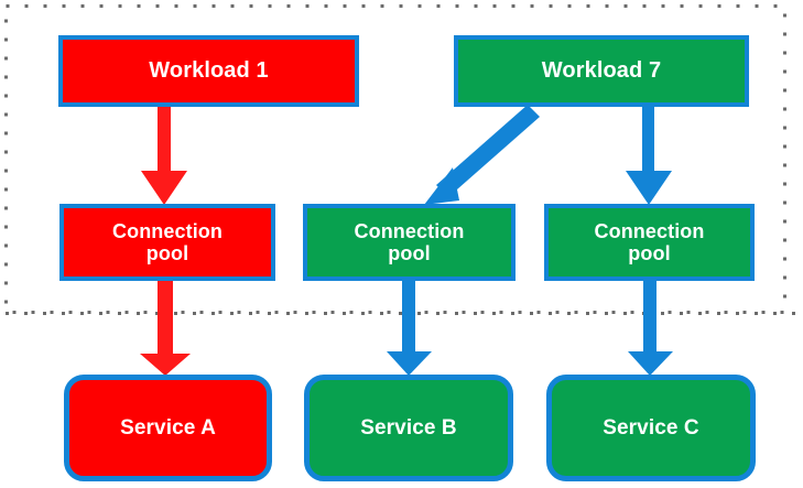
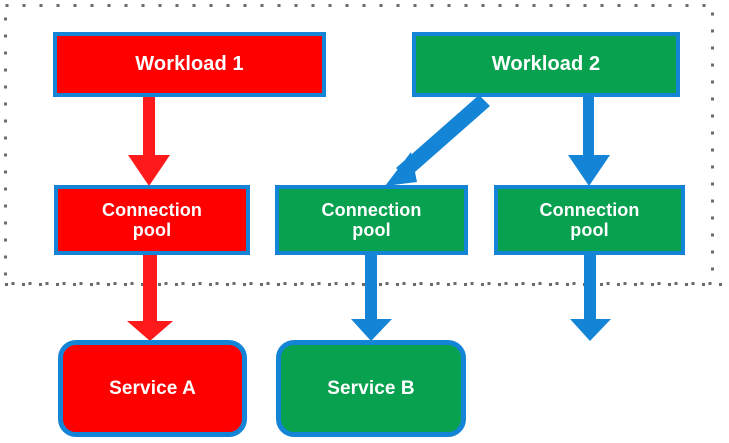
  Workload 1
- Workload 7
+ Workload 2
  Connection
  pool
  Connection
  pool
  Connection
  pool
  Service A
  Service B
- Service C
